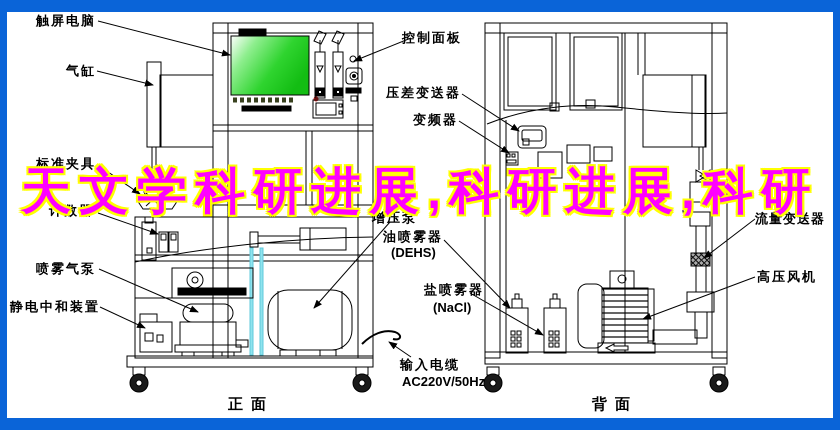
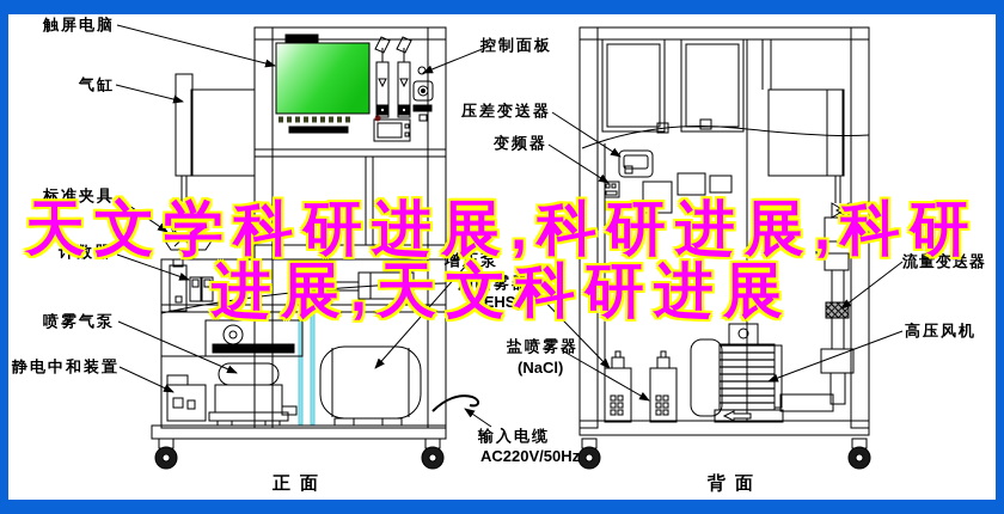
  触屏电脑
  气缸
  标准夹具
  计数器
  喷雾气泵
  静电中和装置
  控制面板
  压差变送器
  变频器
  增压泵
  油喷雾器
  (DEHS)
  盐喷雾器
  (NaCl)
  输入电缆
  AC220V/50Hz
  流量变送器
  高压风机
  正面
  背面
  天文学科研进展,科研进展,科研
+ 进展,天文科研进展
